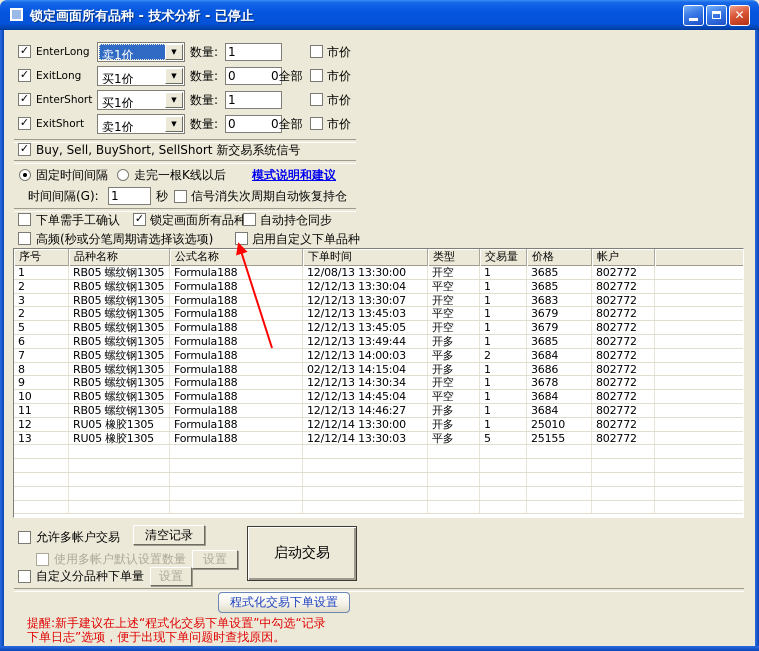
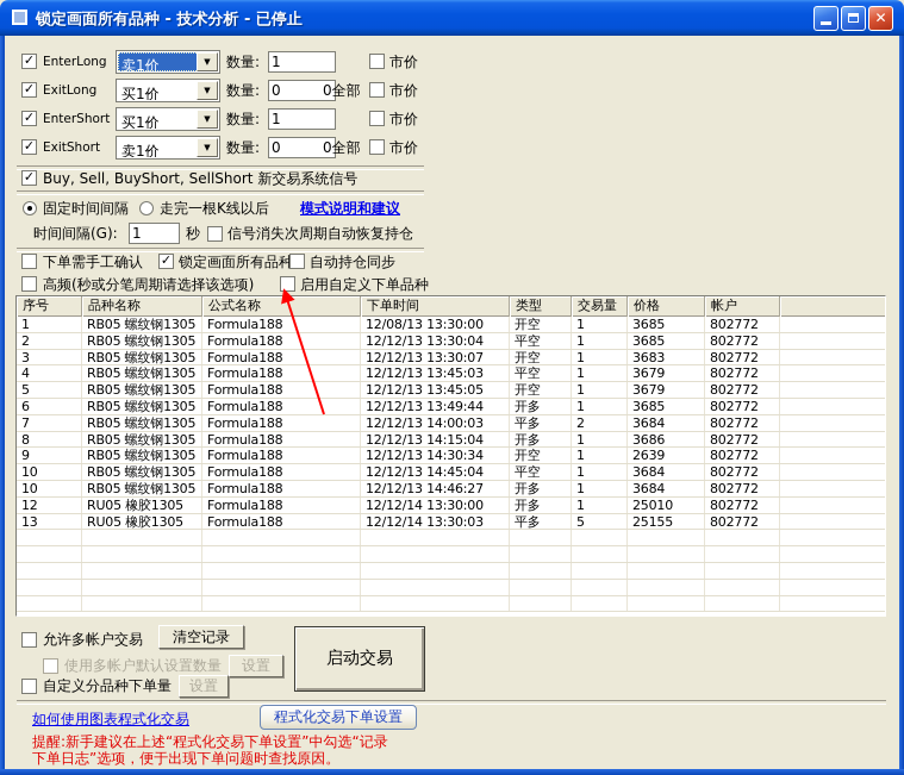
  锁定画面所有品种 - 技术分析 - 已停止
  ✕
  ✓
  EnterLong
  卖1价
  ▼
  数量:
  1
  市价
  ✓
  ExitLong
  买1价
  ▼
  数量:
  0
  0全部
  市价
  ✓
  EnterShort
  买1价
  ▼
  数量:
  1
  市价
  ✓
  ExitShort
  卖1价
  ▼
  数量:
  0
  0全部
  市价
  ✓
  Buy, Sell, BuyShort, SellShort 新交易系统信号
  固定时间间隔
  走完一根K线以后
  模式说明和建议
  时间间隔(G):
  1
  秒
  信号消失次周期自动恢复持仓
  下单需手工确认
  ✓
  锁定画面所有品种
  自动持仓同步
  高频(秒或分笔周期请选择该选项)
  启用自定义下单品种
  序号 品种名称 公式名称 下单时间 类型 交易量 价格 帐户
  1 RB05 螺纹钢1305 Formula188 12/08/13 13:30:00 开空 1 3685 802772
  2 RB05 螺纹钢1305 Formula188 12/12/13 13:30:04 平空 1 3685 802772
  3 RB05 螺纹钢1305 Formula188 12/12/13 13:30:07 开空 1 3683 802772
- 2 RB05 螺纹钢1305 Formula188 12/12/13 13:45:03 平空 1 3679 802772
+ 4 RB05 螺纹钢1305 Formula188 12/12/13 13:45:03 平空 1 3679 802772
  5 RB05 螺纹钢1305 Formula188 12/12/13 13:45:05 开空 1 3679 802772
  6 RB05 螺纹钢1305 Formula188 12/12/13 13:49:44 开多 1 3685 802772
  7 RB05 螺纹钢1305 Formula188 12/12/13 14:00:03 平多 2 3684 802772
- 8 RB05 螺纹钢1305 Formula188 02/12/13 14:15:04 开多 1 3686 802772
+ 8 RB05 螺纹钢1305 Formula188 12/12/13 14:15:04 开多 1 3686 802772
- 9 RB05 螺纹钢1305 Formula188 12/12/13 14:30:34 开空 1 3678 802772
+ 9 RB05 螺纹钢1305 Formula188 12/12/13 14:30:34 开空 1 2639 802772
  10 RB05 螺纹钢1305 Formula188 12/12/13 14:45:04 平空 1 3684 802772
- 11 RB05 螺纹钢1305 Formula188 12/12/13 14:46:27 开多 1 3684 802772
+ 10 RB05 螺纹钢1305 Formula188 12/12/13 14:46:27 开多 1 3684 802772
  12 RU05 橡胶1305 Formula188 12/12/14 13:30:00 开多 1 25010 802772
  13 RU05 橡胶1305 Formula188 12/12/14 13:30:03 平多 5 25155 802772
  允许多帐户交易
  清空记录
  使用多帐户默认设置数量
  设置
  自定义分品种下单量
  设置
  启动交易
+ 如何使用图表程式化交易
  程式化交易下单设置
  提醒:新手建议在上述“程式化交易下单设置”中勾选“记录
  下单日志”选项，便于出现下单问题时查找原因。
